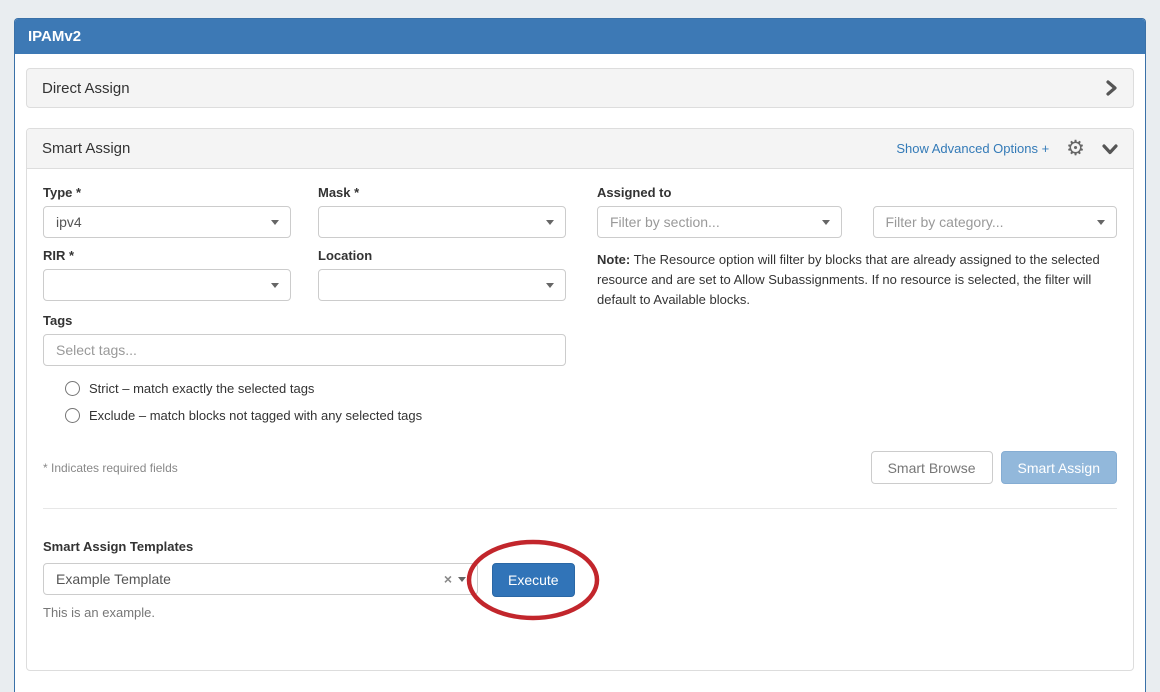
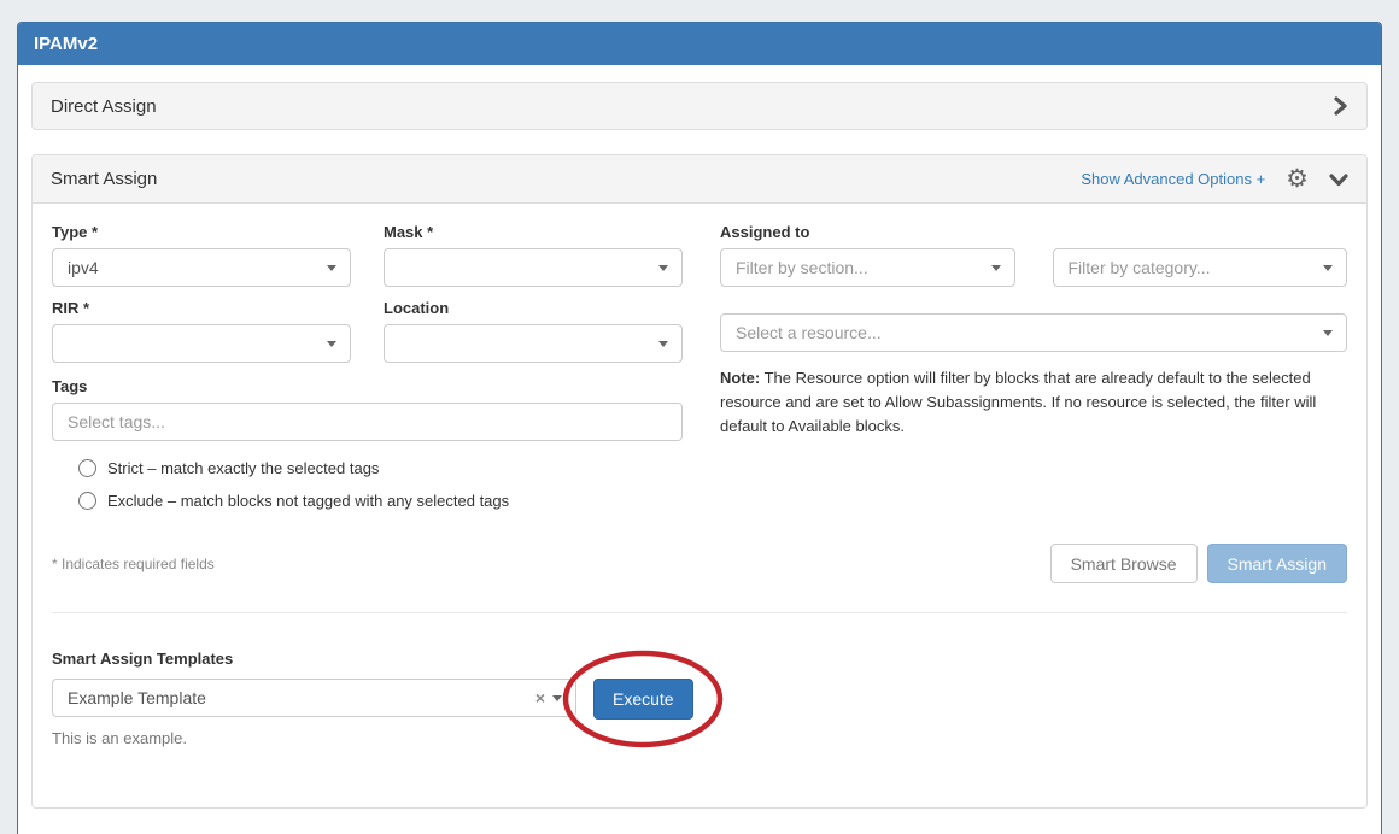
  IPAMv2
  Direct Assign
  Smart Assign
  Show Advanced Options +
  ⚙︎
  Type *
  ipv4
  Mask *
  RIR *
  Location
  Tags
  Select tags...
  Strict – match exactly the selected tags
  Exclude – match blocks not tagged with any selected tags
  Assigned to
  Filter by section...
  Filter by category...
+ Select a resource...
- Note: The Resource option will filter by blocks that are already assigned to the selected resource and are set to Allow Subassignments. If no resource is selected, the filter will default to Available blocks.
+ Note: The Resource option will filter by blocks that are already default to the selected resource and are set to Allow Subassignments. If no resource is selected, the filter will default to Available blocks.
  * Indicates required fields
  Smart Browse
  Smart Assign
  Smart Assign Templates
  Example Template
  ×
  Execute
  This is an example.
